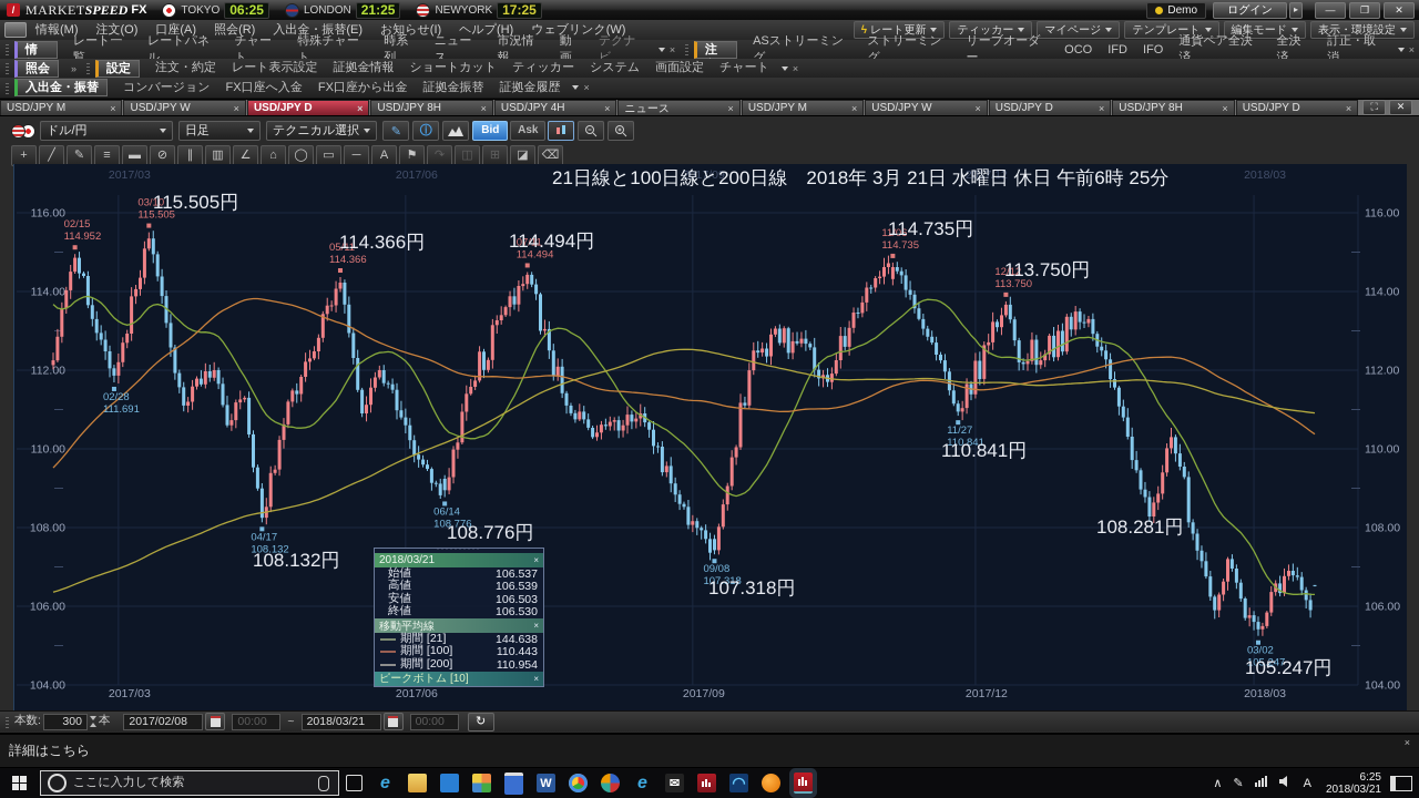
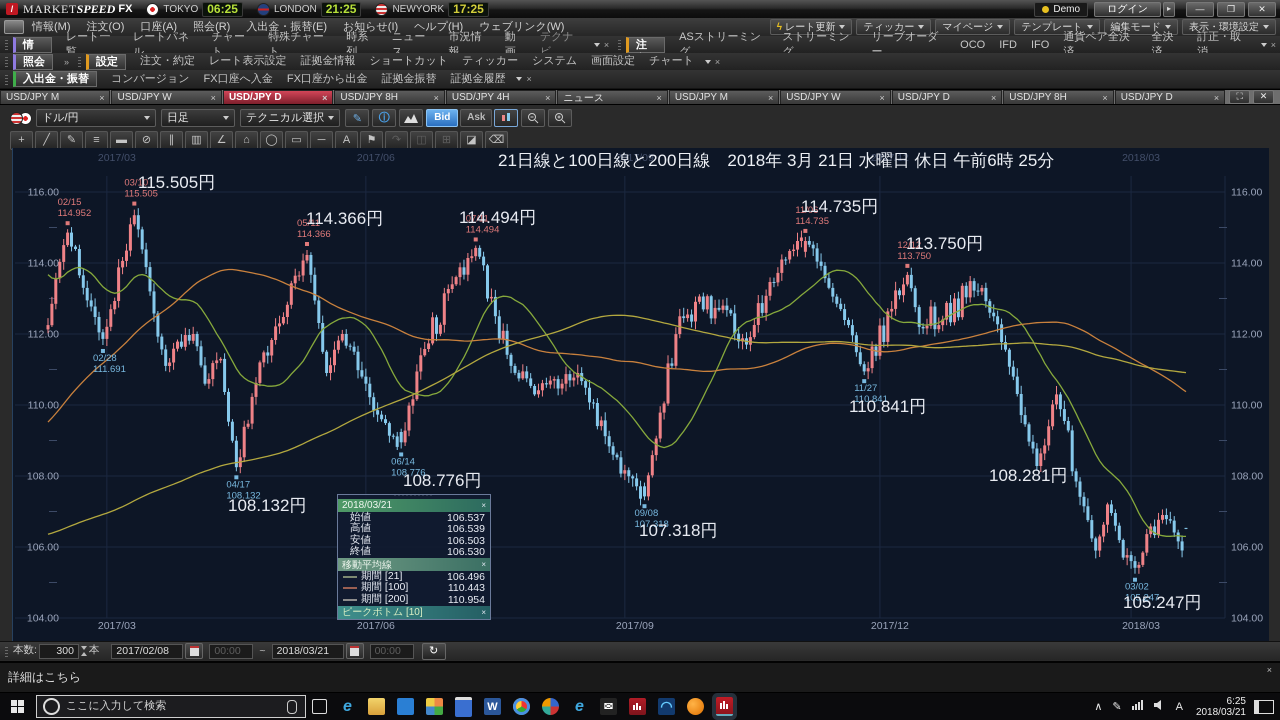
  /
  MARKET
  SPEED
  FX
  TOKYO
  06:25
  LONDON
  21:25
  NEWYORK
  17:25
  Demo
  ログイン
  ▸
  —
  ❐
  ✕
  情報(M)
  注文(O)
  口座(A)
  照会(R)
  入出金・振替(E)
  お知らせ(I)
  ヘルプ(H)
  ウェブリンク(W)
  ϟ
  レート更新
  ティッカー
  マイページ
  テンプレート
  編集モード
  表示・環境設定
  レート一覧
  レートパネル
  チャート
  特殊チャート
  時系列
  ニュース
  市況情報
  動画
  テクナビ
  ×
  ASストリーミング
  ストリーミング
  リーブオーダー
  OCO
  IFD
  IFO
  通貨ペア全決済
  全決済
  訂正・取消
  ×
  照会
  »
  設定
  注文・約定
  レート表示設定
  証拠金情報
  ショートカット
  ティッカー
  システム
  画面設定
  チャート
  ×
  入出金・振替
  コンバージョン
  FX口座へ入金
  FX口座から出金
  証拠金振替
  証拠金履歴
  ×
  USD/JPY M
  ×
  USD/JPY W
  ×
  USD/JPY D
  ×
  USD/JPY 8H
  ×
  USD/JPY 4H
  ×
  ニュース
  ×
  USD/JPY M
  ×
  USD/JPY W
  ×
  USD/JPY D
  ×
  USD/JPY 8H
  ×
  USD/JPY D
  ×
  ⛶
  ✕
  ドル/円
  日足
  テクニカル選択
  ✎
  ⓘ
  Bid
  Ask
  +
  ╱
  ✎
  ≡
  ▬
  ⊘
  ∥
  ▥
  ∠
  ⌂
  ◯
  ▭
  ─
  A
  ⚑
  ↷
  ◫
  ⊞
  ◪
  ⌫
  116.00
  116.00
  114.00
  114.00
  112.00
  112.00
  110.00
  110.00
  108.00
  108.00
  106.00
  106.00
  104.00
  104.00
  2017/03
  2017/03
  2017/06
  2017/06
  2017/09
  2017/09
  2017/12
  2017/12
  2018/03
  2018/03
  02/15
  114.952
  02/28
  111.691
  03/10
  115.505
  04/17
  108.132
  05/11
  114.366
  06/14
  108.776
  07/11
  114.494
  09/08
  107.318
  11/06
  114.735
  11/27
  110.841
  12/12
  113.750
  03/02
  105.247
  115.505円
  114.366円
  114.494円
  114.735円
  113.750円
  110.841円
  108.776円
  108.132円
  107.318円
  108.281円
  105.247円
  21日線と100日線と200日線 2018年 3月 21日 水曜日 休日 午前6時 25分
  本数:
  300
  本
  2017/02/08
  00:00
  ~
  2018/03/21
  00:00
  ↻
  2018/03/21
  ×
  始値
  106.537
  高値
  106.539
  安値
  106.503
  終値
  106.530
  移動平均線
  ×
  期間 [21]
- 144.638
+ 106.496
  期間 [100]
  110.443
  期間 [200]
  110.954
  ピークボトム [10]
  ×
  詳細はこちら
  ×
  ここに入力して検索
  e
  W
  e
  ✉
  ◠
  ∧
  ✎
  A
  6:25
  2018/03/21
